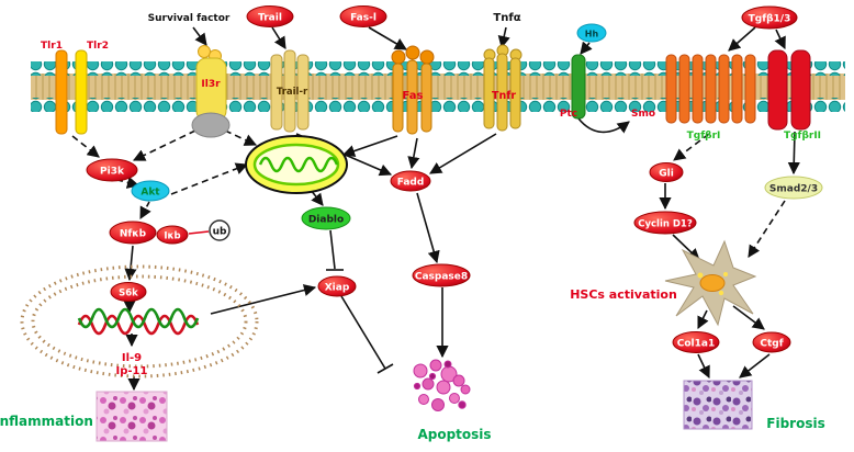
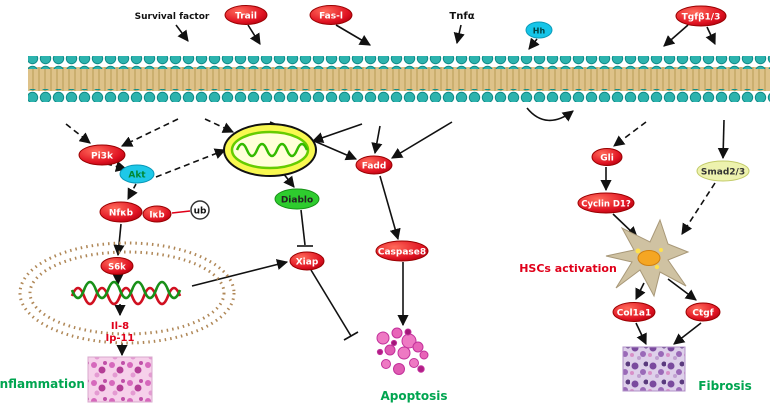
- Tlr1
- Tlr2
- Il3r
- Trail-r
- Fas
- Tnfr
- Ptc
- Smo
- TgfβrI
- TgfβrII
  Survival factor
  Trail
  Fas-l
  Tnfα
  Hh
  Tgfβ1/3
  Pi3k
  Akt
  Nfκb
  Iκb
  ub
  S6k
- Il-9
+ Il-8
  Ip-11
  Diablo
  Xiap
  Fadd
  Caspase8
  Gli
  Cyclin D1?
  Smad2/3
  Col1a1
  Ctgf
  HSCs activation
  nflammation
  Apoptosis
  Fibrosis
